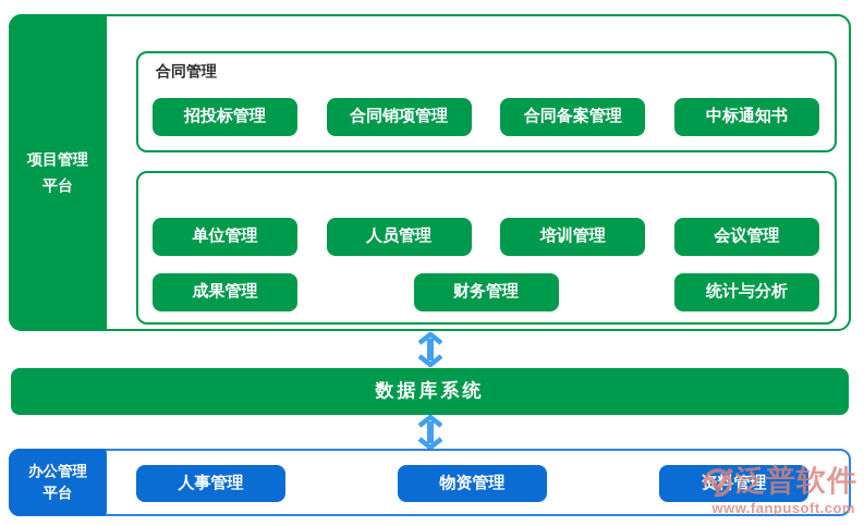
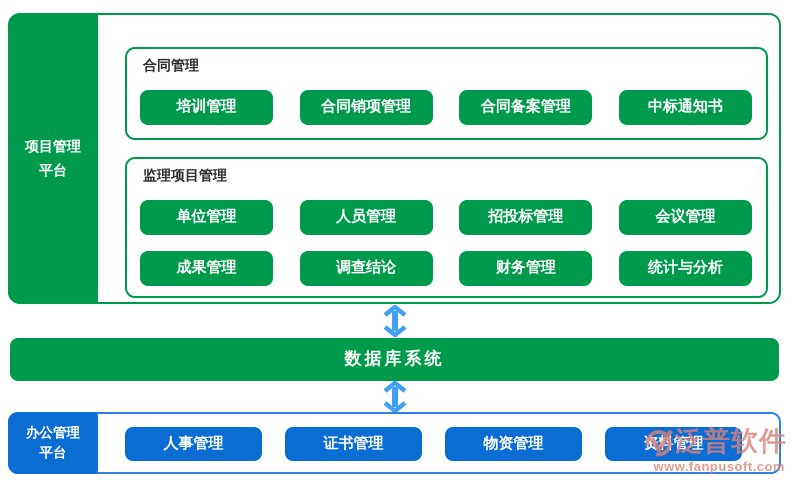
  合同管理
- 招投标管理
+ 培训管理
  合同销项管理
  合同备案管理
  中标通知书
+ 监理项目管理
  单位管理
  人员管理
- 培训管理
+ 招投标管理
  会议管理
  成果管理
+ 调查结论
  财务管理
  统计与分析
  项目管理
  平台
  数据库系统
  人事管理
+ 证书管理
  物资管理
  资料管理
  办公管理
  平台
  泛普软件
  www.fanpusoft.com
